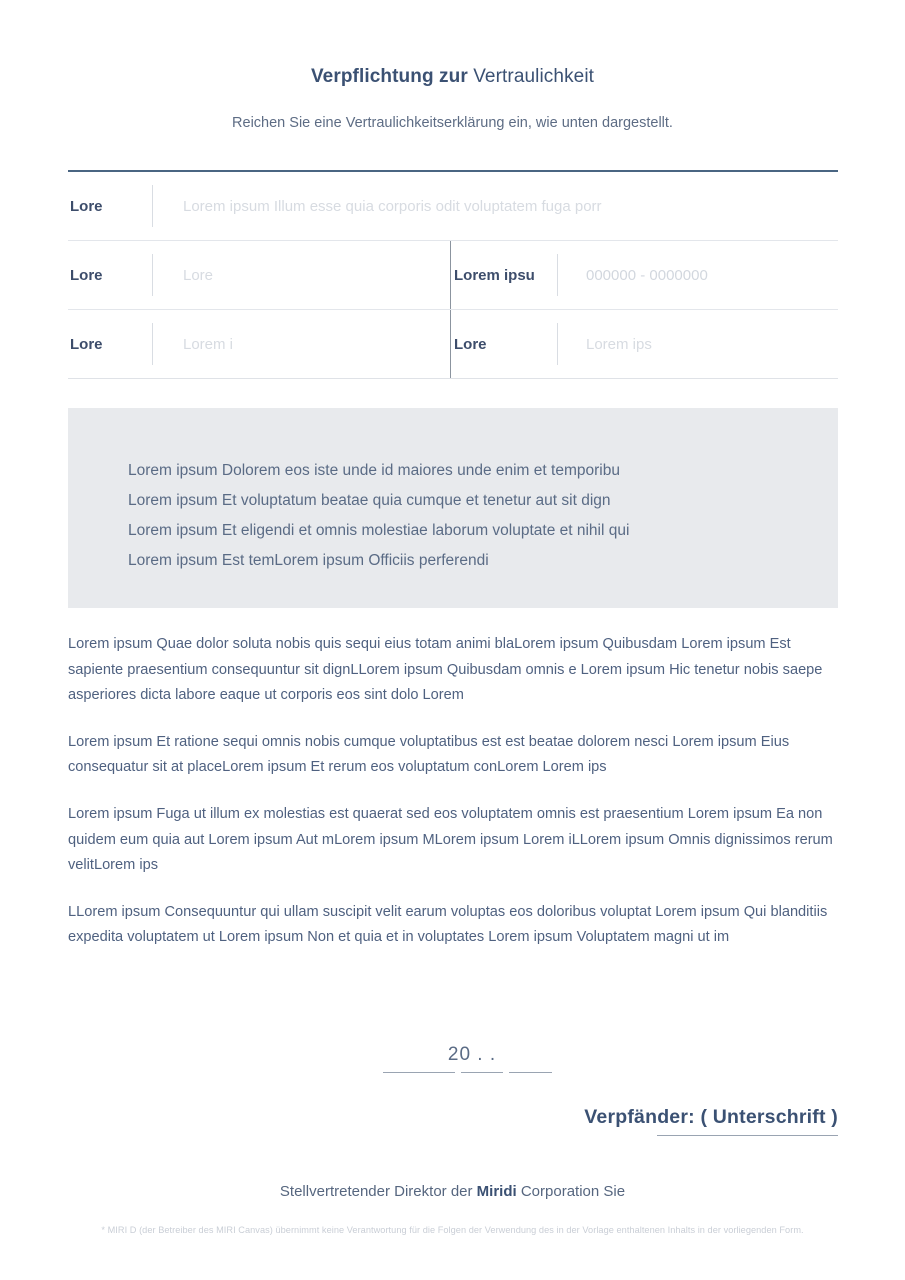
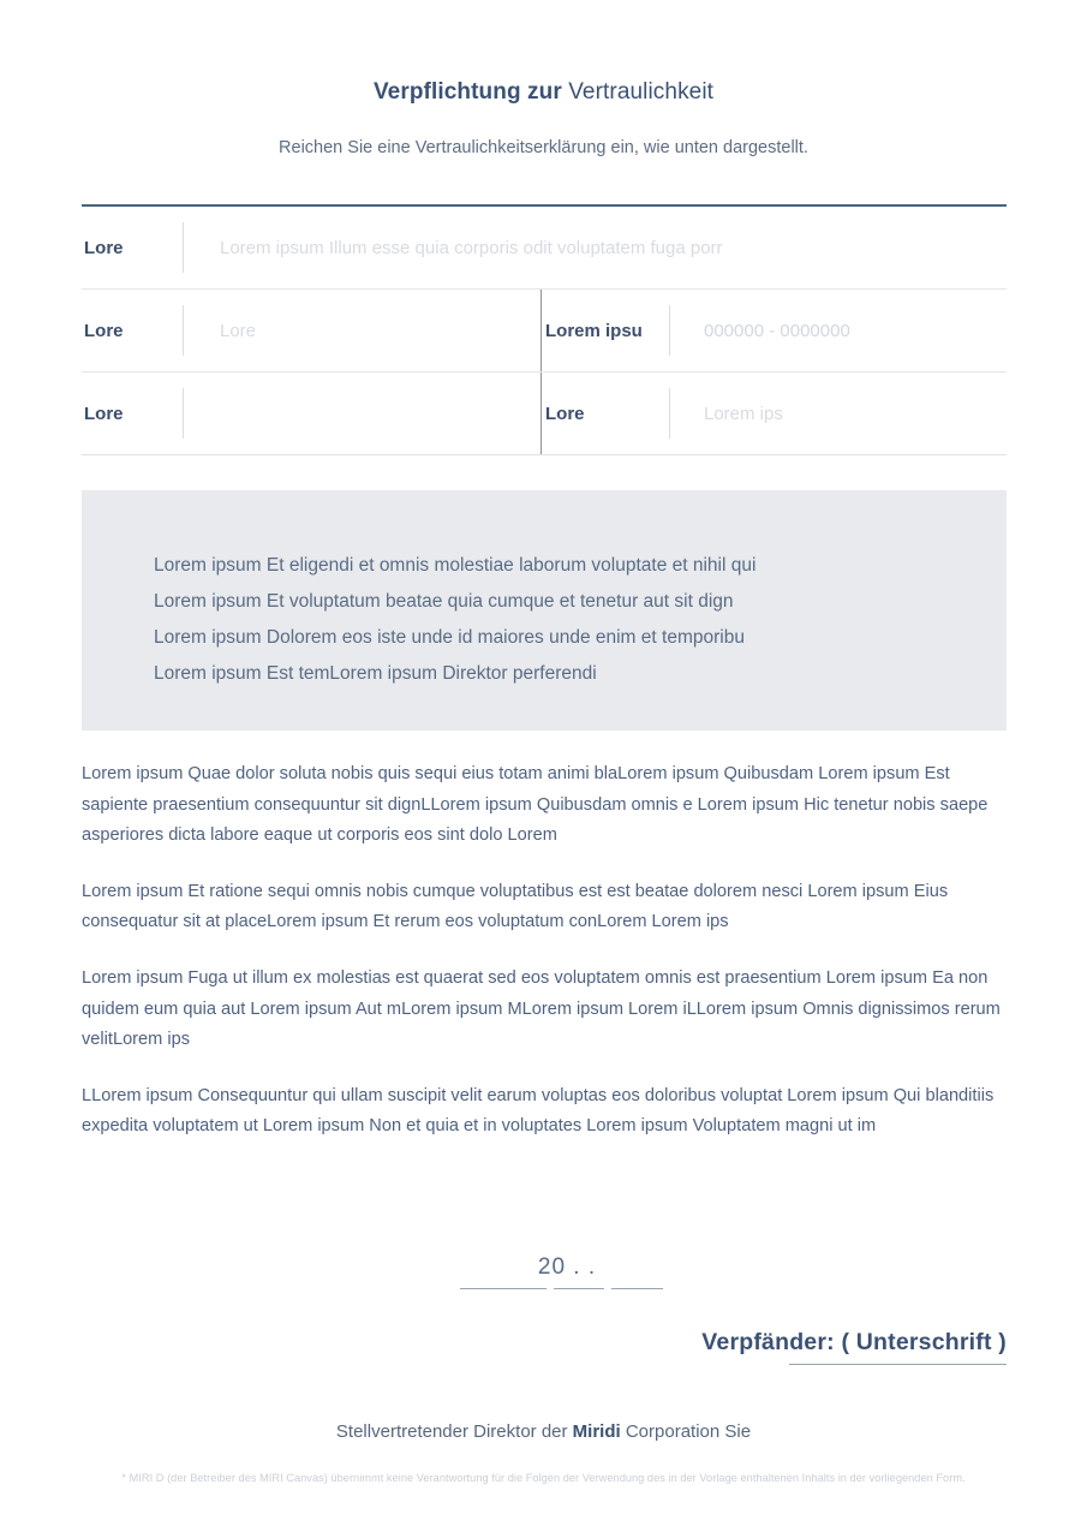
  Verpflichtung zur Vertraulichkeit
  Reichen Sie eine Vertraulichkeitserklärung ein, wie unten dargestellt.
  Lore
  Lorem ipsum Illum esse quia corporis odit voluptatem fuga porr
  Lore
  Lore
  Lorem ipsu
  000000 - 0000000
  Lore
- Lorem i
  Lore
  Lorem ips
- Lorem ipsum Dolorem eos iste unde id maiores unde enim et temporibu
+ Lorem ipsum Et eligendi et omnis molestiae laborum voluptate et nihil qui
  Lorem ipsum Et voluptatum beatae quia cumque et tenetur aut sit dign
- Lorem ipsum Et eligendi et omnis molestiae laborum voluptate et nihil qui
+ Lorem ipsum Dolorem eos iste unde id maiores unde enim et temporibu
- Lorem ipsum Est temLorem ipsum Officiis perferendi
+ Lorem ipsum Est temLorem ipsum Direktor perferendi
  Lorem ipsum Quae dolor soluta nobis quis sequi eius totam animi blaLorem ipsum Quibusdam Lorem ipsum Est sapiente praesentium consequuntur sit dignLLorem ipsum Quibusdam omnis e Lorem ipsum Hic tenetur nobis saepe asperiores dicta labore eaque ut corporis eos sint dolo Lorem
  Lorem ipsum Et ratione sequi omnis nobis cumque voluptatibus est est beatae dolorem nesci Lorem ipsum Eius consequatur sit at placeLorem ipsum Et rerum eos voluptatum conLorem Lorem ips
  Lorem ipsum Fuga ut illum ex molestias est quaerat sed eos voluptatem omnis est praesentium Lorem ipsum Ea non quidem eum quia aut Lorem ipsum Aut mLorem ipsum MLorem ipsum Lorem iLLorem ipsum Omnis dignissimos rerum velitLorem ips
  LLorem ipsum Consequuntur qui ullam suscipit velit earum voluptas eos doloribus voluptat Lorem ipsum Qui blanditiis expedita voluptatem ut Lorem ipsum Non et quia et in voluptates Lorem ipsum Voluptatem magni ut im
  20 . .
  Verpfänder: ( Unterschrift )
  Stellvertretender Direktor der Miridi Corporation Sie
  * MIRI D (der Betreiber des MIRI Canvas) übernimmt keine Verantwortung für die Folgen der Verwendung des in der Vorlage enthaltenen Inhalts in der vorliegenden Form.
